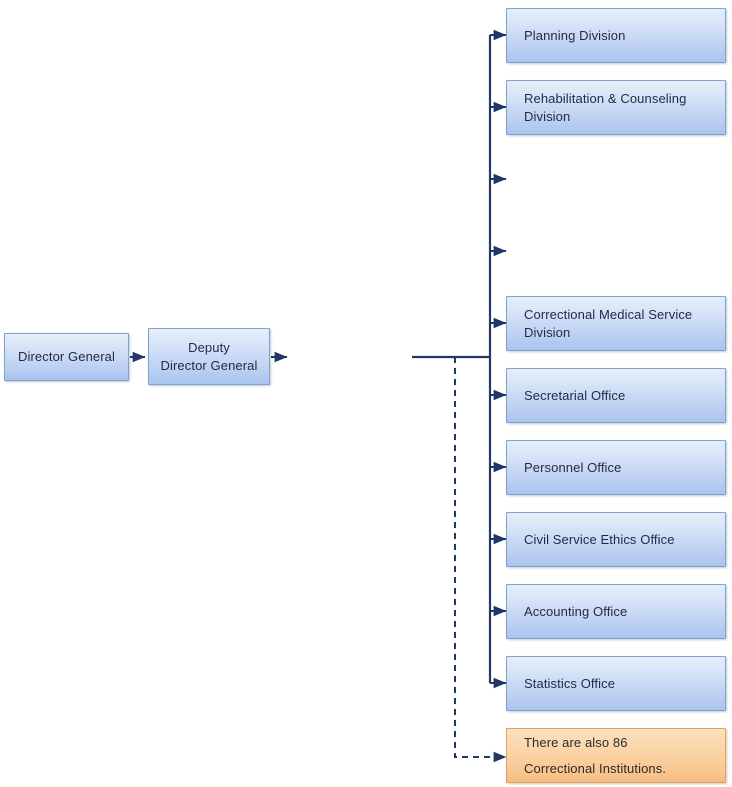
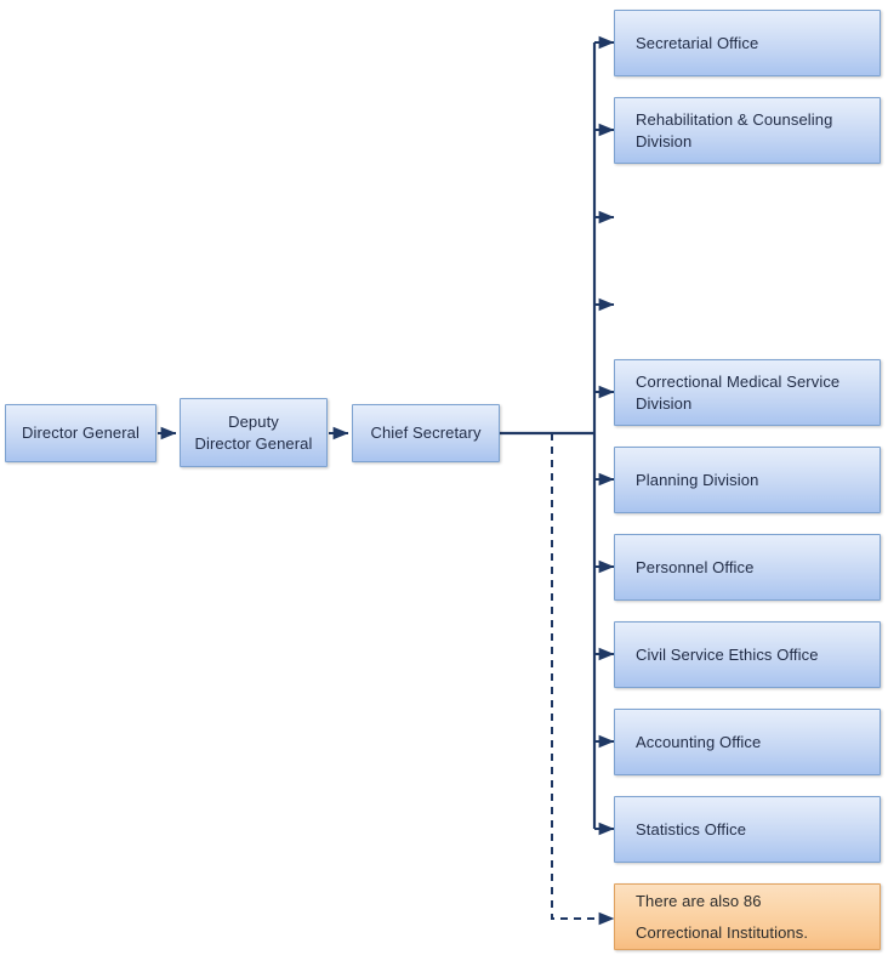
  Director General
  Deputy
  Director General
+ Chief Secretary
- Planning Division
+ Secretarial Office
  Rehabilitation & Counseling Division
  Correctional Medical Service Division
- Secretarial Office
+ Planning Division
  Personnel Office
  Civil Service Ethics Office
  Accounting Office
  Statistics Office
  There are also 86
  Correctional Institutions.
